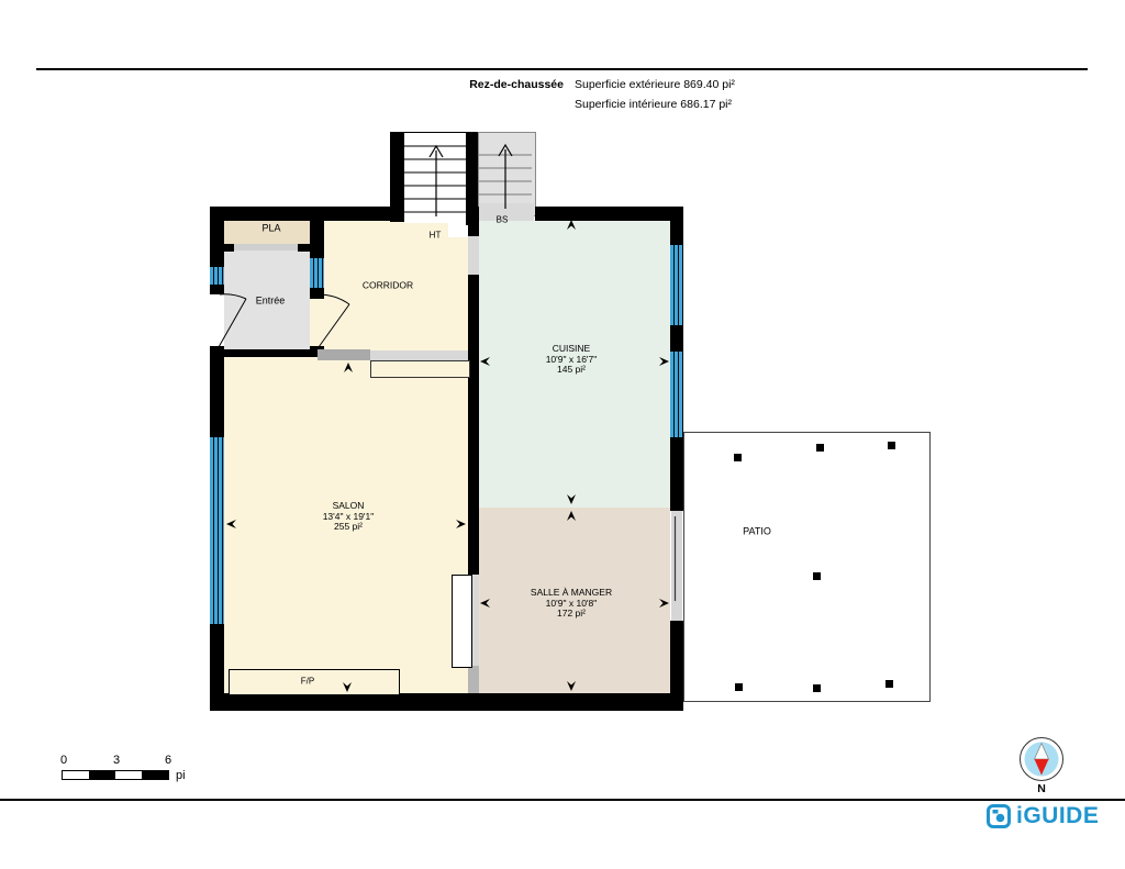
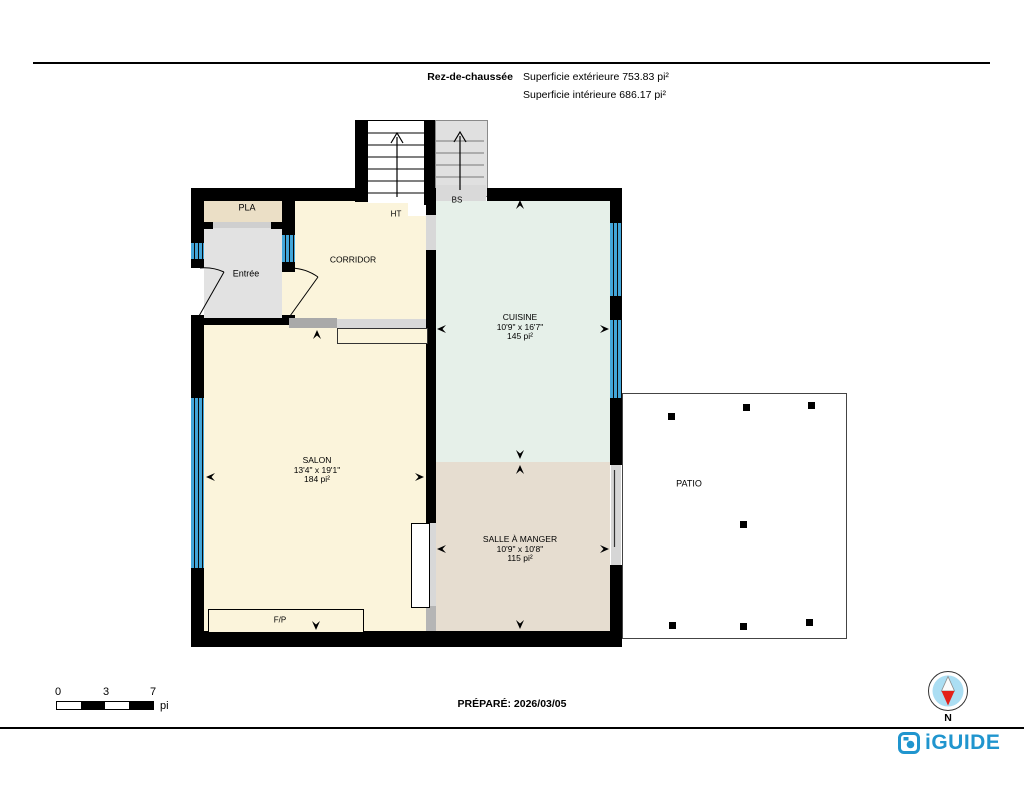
  Rez-de-chaussée
- Superficie extérieure 869.40 pi²
+ Superficie extérieure 753.83 pi²
  Superficie intérieure 686.17 pi²
  PLA
  Entrée
  CORRIDOR
  HT
  BS
  CUISINE
  10'9" x 16'7"
  145 pi²
  SALON
  13'4" x 19'1"
- 255 pi²
+ 184 pi²
  SALLE À MANGER
  10'9" x 10'8"
- 172 pi²
+ 115 pi²
  PATIO
  F/P
  0
  3
- 6
+ 7
  pi
+ PRÉPARÉ: 2026/03/05
  N
  iGUIDE
